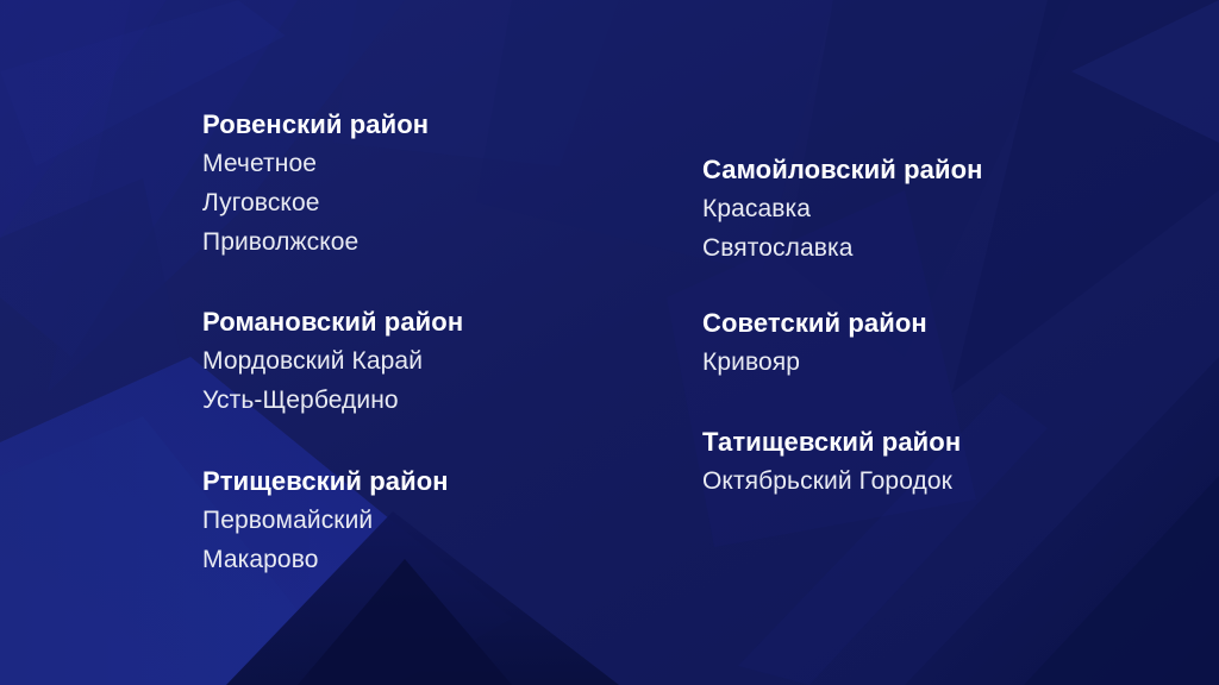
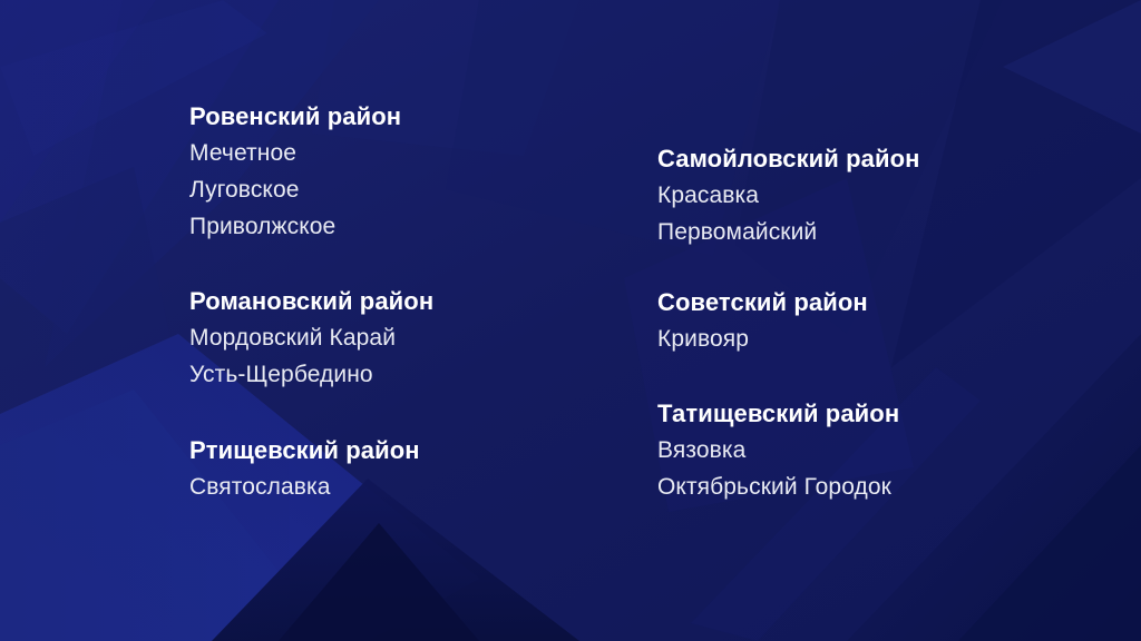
  Ровенский район
  Мечетное
  Луговское
  Приволжское
  Романовский район
  Мордовский Карай
  Усть-Щербедино
  Ртищевский район
- Первомайский
+ Святославка
- Макарово
  Самойловский район
  Красавка
- Святославка
+ Первомайский
  Советский район
  Кривояр
  Татищевский район
+ Вязовка
  Октябрьский Городок
